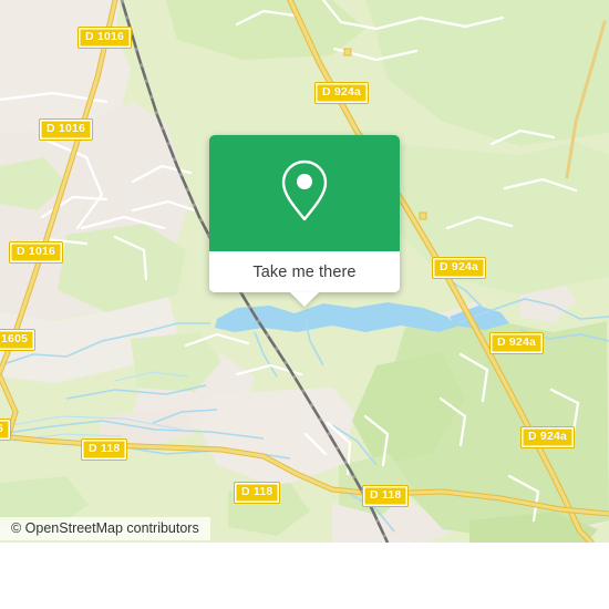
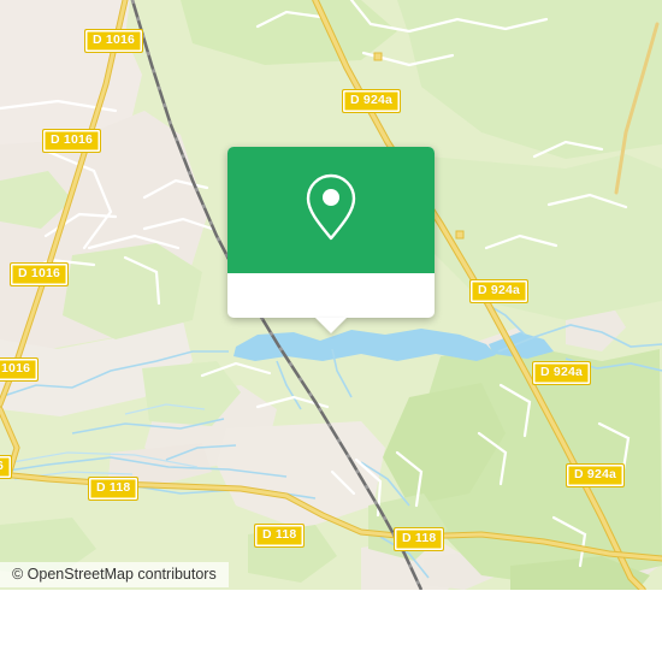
  D 1016
  D 1016
  D 1016
- 1605
+ 1016
  6
  D 924a
  D 924a
  D 924a
  D 924a
  D 118
  D 118
  D 118
- Take me there
  © OpenStreetMap contributors
